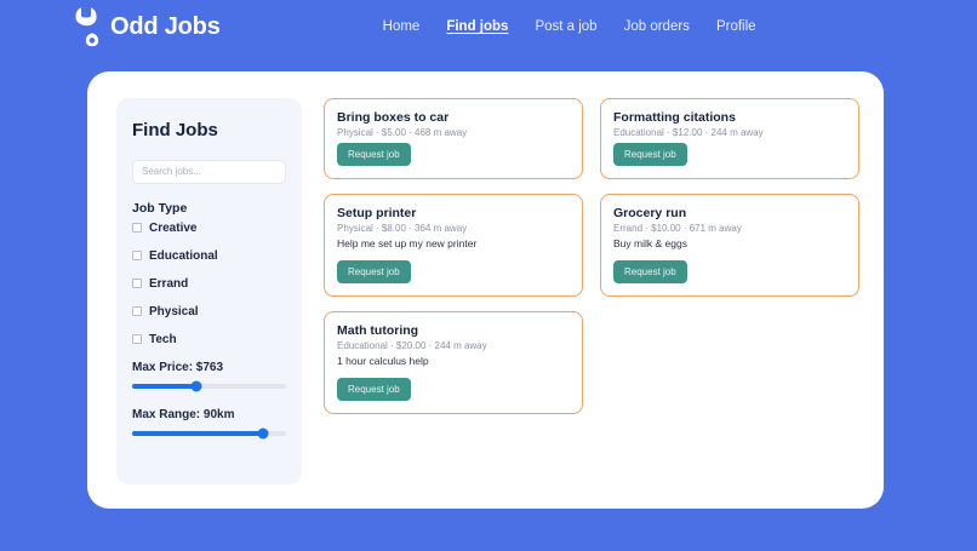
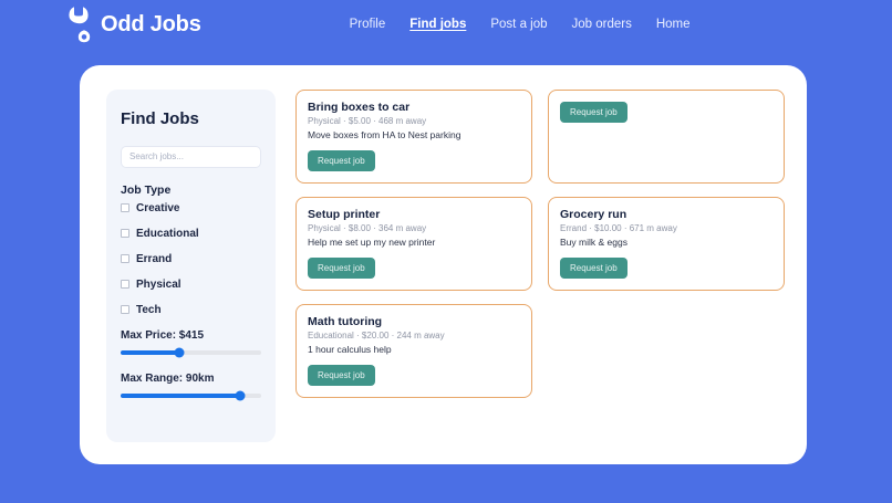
  Odd Jobs
- Home
+ Profile
  Find jobs
  Post a job
  Job orders
- Profile
+ Home
  Find Jobs
  Search jobs...
  Job Type
  Creative
  Educational
  Errand
  Physical
  Tech
- Max Price: $763
+ Max Price: $415
  Max Range: 90km
  Bring boxes to car
  Physical · $5.00 · 468 m away
+ Move boxes from HA to Nest parking
  Request job
- Formatting citations
- Educational · $12.00 · 244 m away
  Request job
  Setup printer
  Physical · $8.00 · 364 m away
  Help me set up my new printer
  Request job
  Grocery run
  Errand · $10.00 · 671 m away
  Buy milk & eggs
  Request job
  Math tutoring
  Educational · $20.00 · 244 m away
  1 hour calculus help
  Request job
